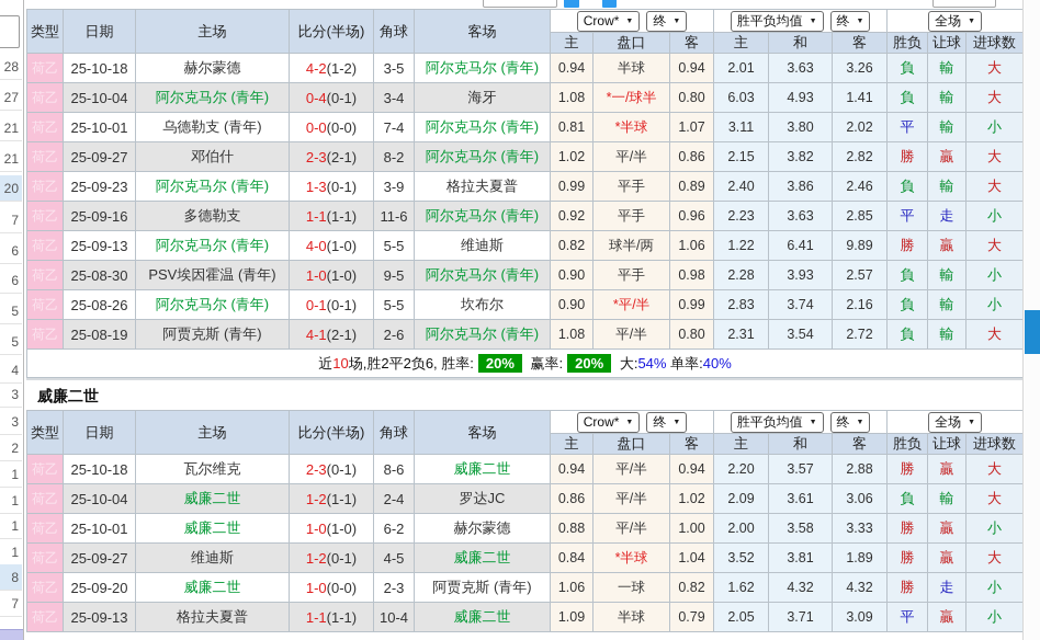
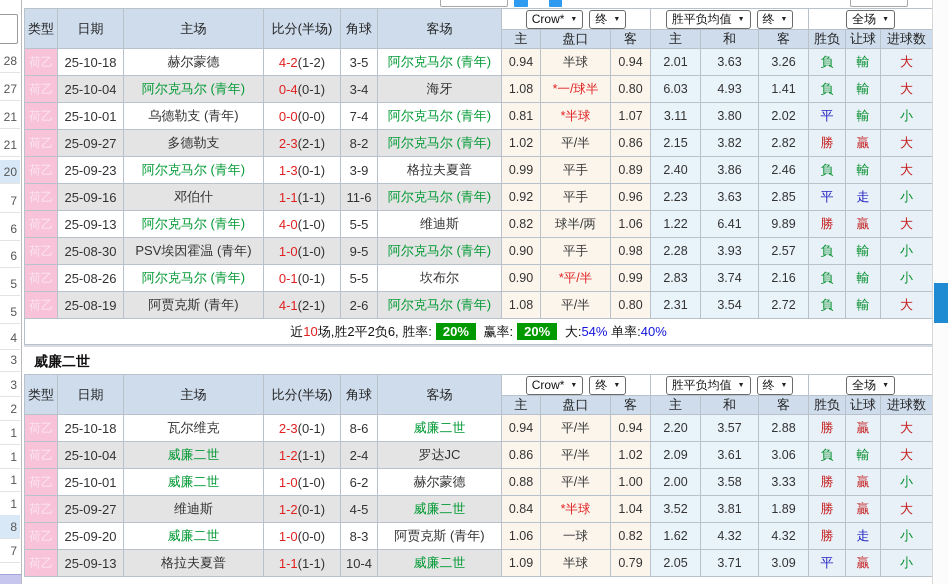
  28
  27
  21
  21
  20
  7
  6
  6
  5
  5
  4
  3
  3
  2
  1
  1
  1
  1
  8
  7
  类型	日期	主场	比分(半场)	角球	客场	Crow* 终	胜平负均值 终	全场
  主	盘口	客	主	和	客	胜负	让球	进球数
  荷乙	25-10-18	赫尔蒙德	4-2(1-2)	3-5	阿尔克马尔 (青年)	0.94	半球	0.94	2.01	3.63	3.26	負	輸	大
  荷乙	25-10-04	阿尔克马尔 (青年)	0-4(0-1)	3-4	海牙	1.08	*一/球半	0.80	6.03	4.93	1.41	負	輸	大
  荷乙	25-10-01	乌德勒支 (青年)	0-0(0-0)	7-4	阿尔克马尔 (青年)	0.81	*半球	1.07	3.11	3.80	2.02	平	輸	小
- 荷乙	25-09-27	邓伯什	2-3(2-1)	8-2	阿尔克马尔 (青年)	1.02	平/半	0.86	2.15	3.82	2.82	勝	贏	大
+ 荷乙	25-09-27	多德勒支	2-3(2-1)	8-2	阿尔克马尔 (青年)	1.02	平/半	0.86	2.15	3.82	2.82	勝	贏	大
  荷乙	25-09-23	阿尔克马尔 (青年)	1-3(0-1)	3-9	格拉夫夏普	0.99	平手	0.89	2.40	3.86	2.46	負	輸	大
- 荷乙	25-09-16	多德勒支	1-1(1-1)	11-6	阿尔克马尔 (青年)	0.92	平手	0.96	2.23	3.63	2.85	平	走	小
+ 荷乙	25-09-16	邓伯什	1-1(1-1)	11-6	阿尔克马尔 (青年)	0.92	平手	0.96	2.23	3.63	2.85	平	走	小
  荷乙	25-09-13	阿尔克马尔 (青年)	4-0(1-0)	5-5	维迪斯	0.82	球半/两	1.06	1.22	6.41	9.89	勝	贏	大
  荷乙	25-08-30	PSV埃因霍温 (青年)	1-0(1-0)	9-5	阿尔克马尔 (青年)	0.90	平手	0.98	2.28	3.93	2.57	負	輸	小
  荷乙	25-08-26	阿尔克马尔 (青年)	0-1(0-1)	5-5	坎布尔	0.90	*平/半	0.99	2.83	3.74	2.16	負	輸	小
  荷乙	25-08-19	阿贾克斯 (青年)	4-1(2-1)	2-6	阿尔克马尔 (青年)	1.08	平/半	0.80	2.31	3.54	2.72	負	輸	大
  近10场,胜2平2负6, 胜率: 20% 赢率: 20% 大:54% 单率:40%
  威廉二世
  类型	日期	主场	比分(半场)	角球	客场	Crow* 终	胜平负均值 终	全场
  主	盘口	客	主	和	客	胜负	让球	进球数
  荷乙	25-10-18	瓦尔维克	2-3(0-1)	8-6	威廉二世	0.94	平/半	0.94	2.20	3.57	2.88	勝	贏	大
  荷乙	25-10-04	威廉二世	1-2(1-1)	2-4	罗达JC	0.86	平/半	1.02	2.09	3.61	3.06	負	輸	大
  荷乙	25-10-01	威廉二世	1-0(1-0)	6-2	赫尔蒙德	0.88	平/半	1.00	2.00	3.58	3.33	勝	贏	小
  荷乙	25-09-27	维迪斯	1-2(0-1)	4-5	威廉二世	0.84	*半球	1.04	3.52	3.81	1.89	勝	贏	大
- 荷乙	25-09-20	威廉二世	1-0(0-0)	2-3	阿贾克斯 (青年)	1.06	一球	0.82	1.62	4.32	4.32	勝	走	小
+ 荷乙	25-09-20	威廉二世	1-0(0-0)	8-3	阿贾克斯 (青年)	1.06	一球	0.82	1.62	4.32	4.32	勝	走	小
  荷乙	25-09-13	格拉夫夏普	1-1(1-1)	10-4	威廉二世	1.09	半球	0.79	2.05	3.71	3.09	平	贏	小
